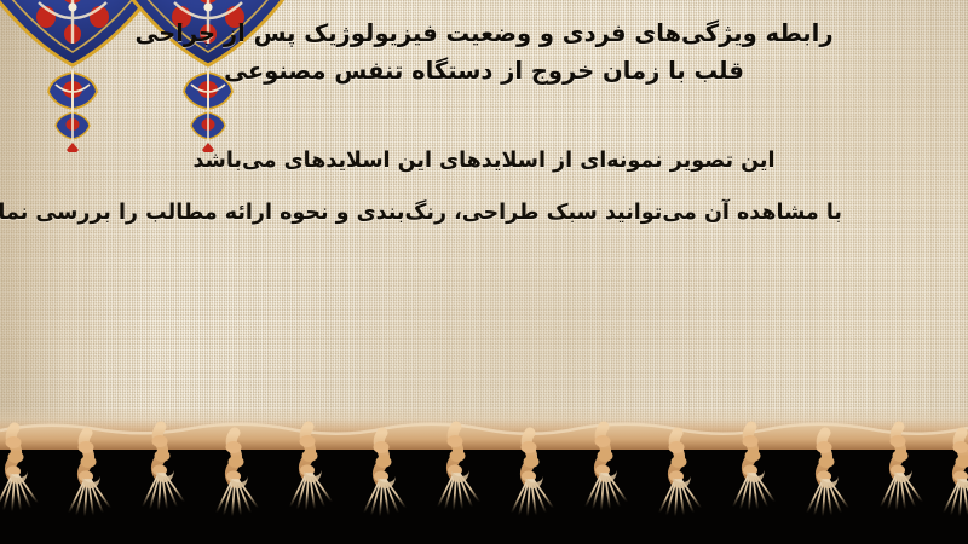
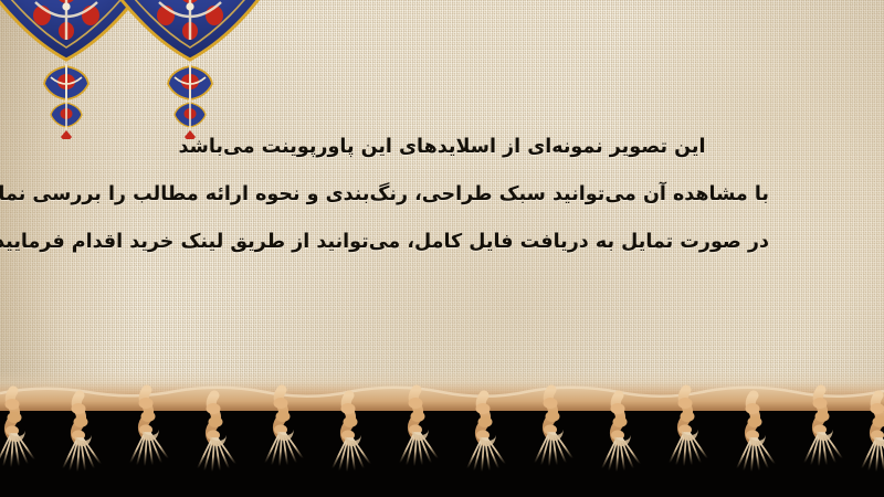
- رابطه ویژگی‌های فردی و وضعیت فیزیولوژیک پس از جراحی
- قلب با زمان خروج از دستگاه تنفس مصنوعی
- این تصویر نمونه‌ای از اسلایدهای این اسلایدهای می‌باشد
+ این تصویر نمونه‌ای از اسلایدهای این پاورپوینت می‌باشد
  با مشاهده آن می‌توانید سبک طراحی، رنگ‌بندی و نحوه ارائه مطالب را بررسی نما
+ در صورت تمایل به دریافت فایل کامل، می‌توانید از طریق لینک خرید اقدام فرمایید
